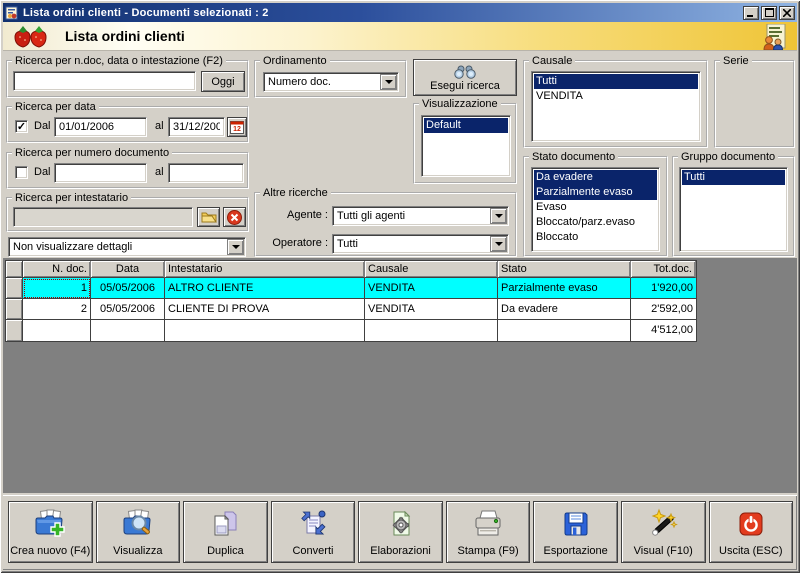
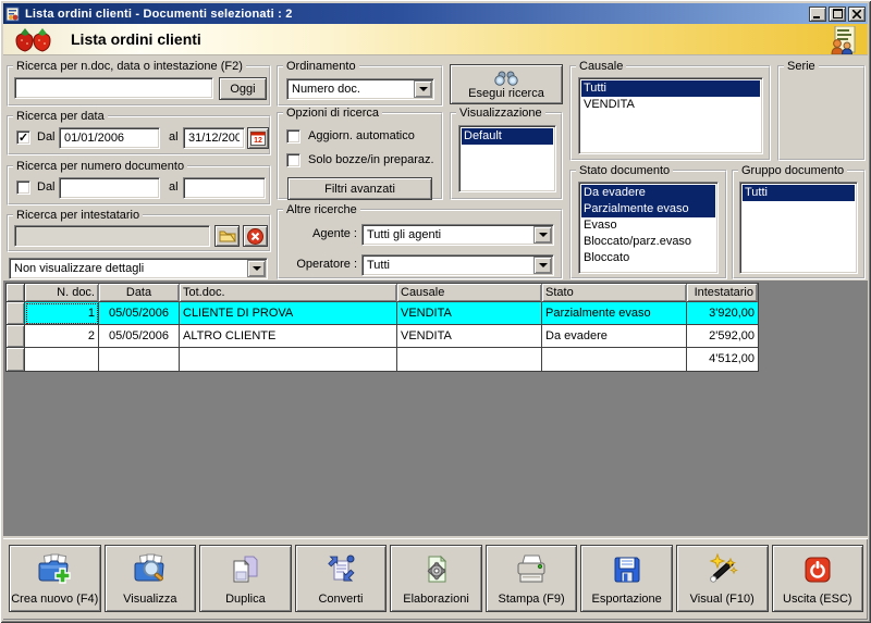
  Lista ordini clienti - Documenti selezionati : 2
  Lista ordini clienti
  Ricerca per n.doc, data o intestazione (F2)
  Oggi
  Ricerca per data
  Dal
  01/01/2006
  al
  31/12/200
  Ricerca per numero documento
  Dal
  al
  Ricerca per intestatario
  Non visualizzare dettagli
  Ordinamento
  Numero doc.
  Esegui ricerca
+ Opzioni di ricerca
+ Aggiorn. automatico
+ Solo bozze/in preparaz.
+ Filtri avanzati
  Visualizzazione
  Default
  Altre ricerche
  Agente :
  Tutti gli agenti
  Operatore :
  Tutti
  Causale
  Tutti
  VENDITA
  Serie
  Stato documento
  Da evadere
  Parzialmente evaso
  Evaso
  Bloccato/parz.evaso
  Bloccato
  Gruppo documento
  Tutti
  N. doc.
  Data
- Intestatario
+ Tot.doc.
  Causale
  Stato
- Tot.doc.
+ Intestatario
  1
  05/05/2006
- ALTRO CLIENTE
+ CLIENTE DI PROVA
  VENDITA
  Parzialmente evaso
- 1'920,00
+ 3'920,00
  2
  05/05/2006
- CLIENTE DI PROVA
+ ALTRO CLIENTE
  VENDITA
  Da evadere
  2'592,00
  4'512,00
  Crea nuovo (F4)
  Visualizza
  Duplica
  Converti
  Elaborazioni
  Stampa (F9)
  Esportazione
  Visual (F10)
  Uscita (ESC)
